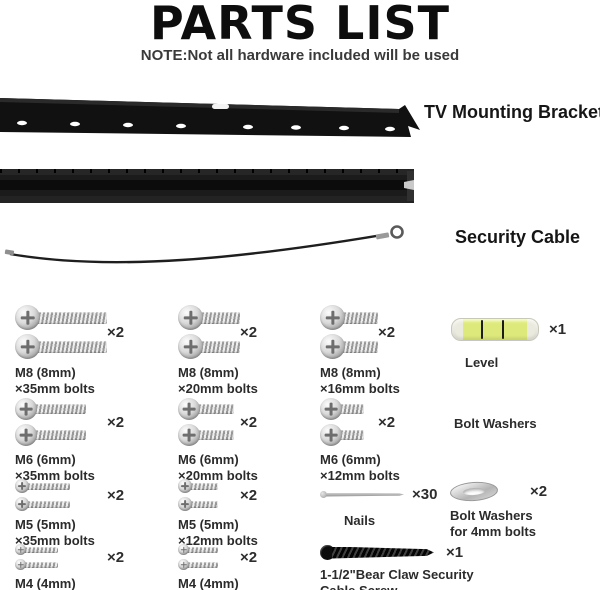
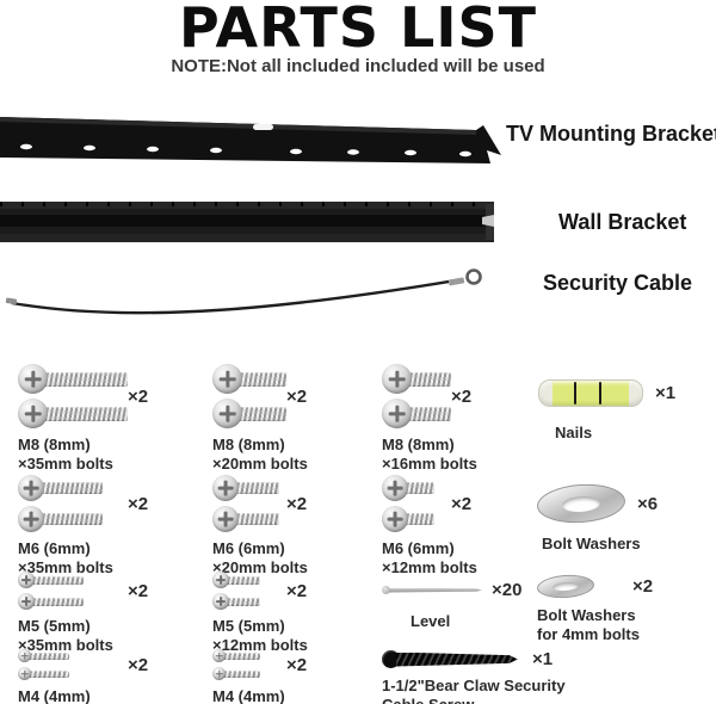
  PARTS LIST
- NOTE:Not all hardware included will be used
+ NOTE:Not all included included will be used
  TV Mounting Bracke
+ Wall Bracket
  Security Cable
  ×2
  M8 (8mm)
  ×35mm bolts
  ×2
  M8 (8mm)
  ×20mm bolts
  ×2
  M8 (8mm)
  ×16mm bolts
  ×1
- Level
+ Nails
  ×2
  M6 (6mm)
  ×35mm bolts
  ×2
  M6 (6mm)
  ×20mm bolts
  ×2
  M6 (6mm)
  ×12mm bolts
+ ×6
  Bolt Washers
  ×2
  M5 (5mm)
  ×35mm bolts
  ×2
  M5 (5mm)
  ×12mm bolts
- ×30
+ ×20
- Nails
+ Level
  ×2
  Bolt Washers
  for 4mm bolts
  ×2
  M4 (4mm)
  ×2
  M4 (4mm)
  ×1
  1-1/2"Bear Claw Security
